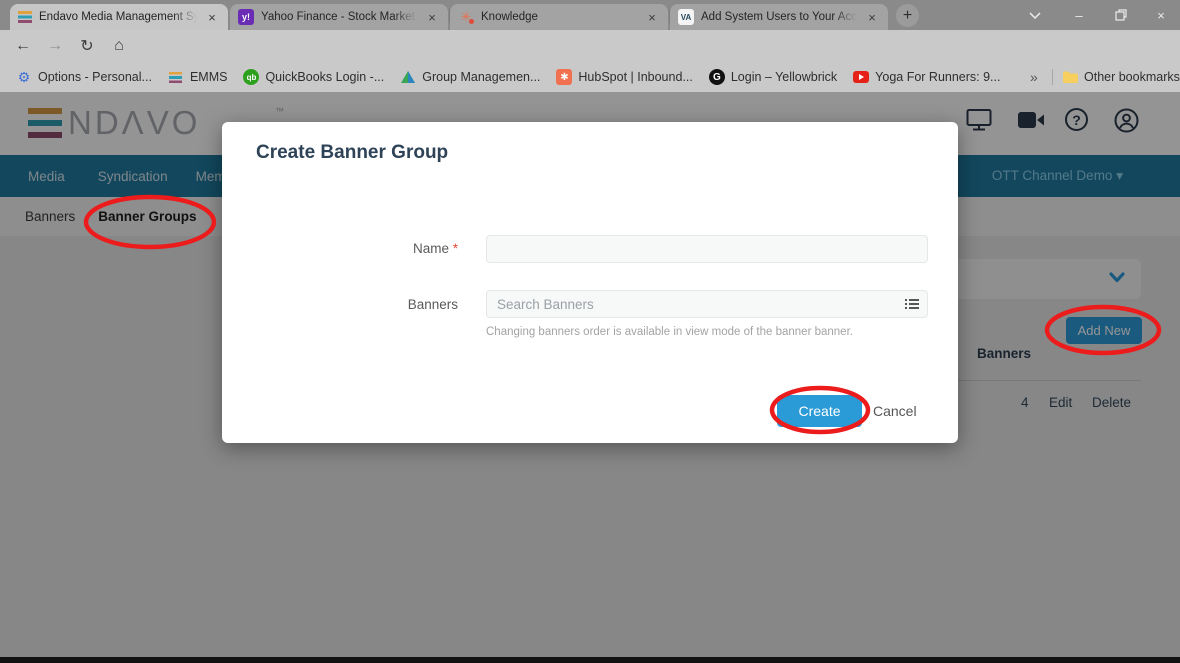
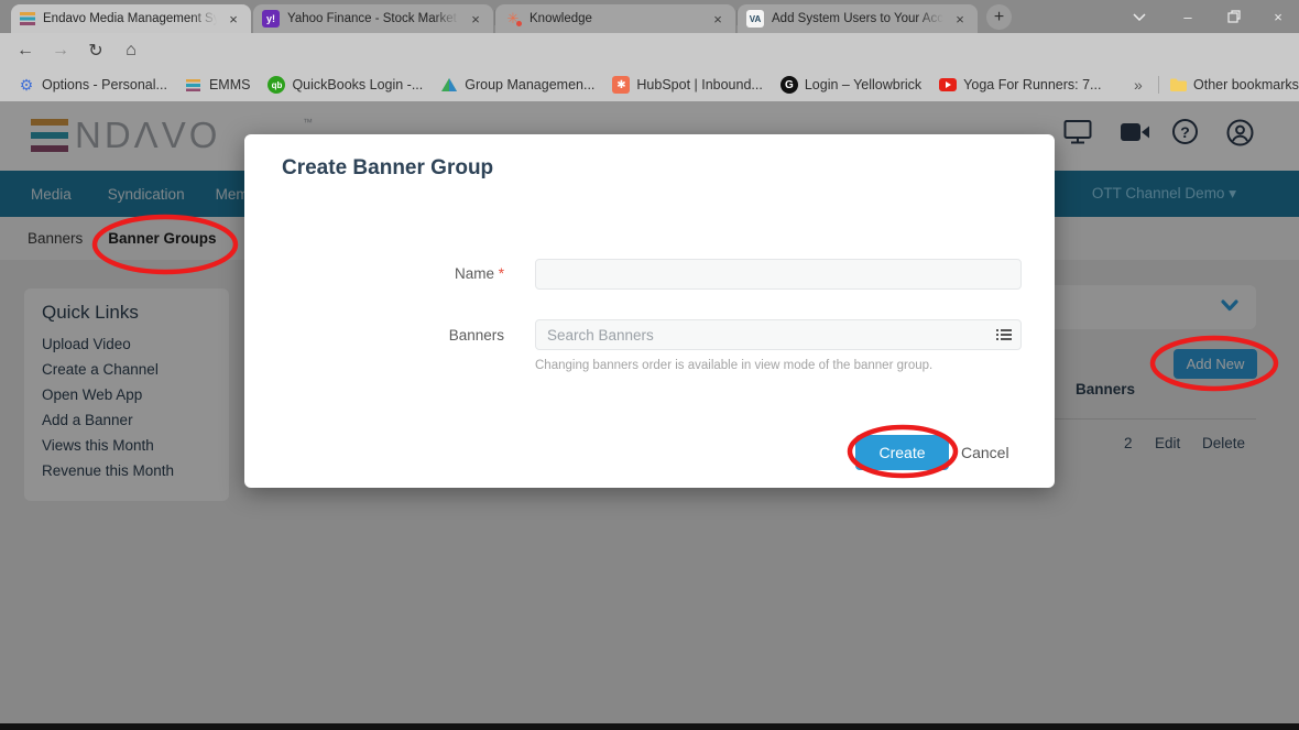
  Endavo Media Management Sy
  ×
  y!
  Yahoo Finance - Stock Market
  ×
  ✳
  Knowledge
  ×
  VA
  Add System Users to Your Acc
  ×
  +
  –
  ×
  ←
  →
  ↻
  ⌂
  ⚙
  Options - Personal...
  EMMS
  qb
  QuickBooks Login -...
  Group Managemen...
  ✱
  HubSpot | Inbound...
  G
  Login – Yellowbrick
- Yoga For Runners: 9...
+ Yoga For Runners: 7...
  »
  Other bookmarks
  NDΛVO
  ™
  ?
  Media
  Syndication
  OTT Channel Demo ▾
  Banners
  Banner Groups
+ Quick Links
+ Upload Video
+ Create a Channel
+ Open Web App
+ Add a Banner
+ Views this Month
+ Revenue this Month
  Add New
  Banners
- 4
+ 2
  Edit
  Delete
  Create Banner Group
  Name *
  Banners
  Search Banners
- Changing banners order is available in view mode of the banner banner.
+ Changing banners order is available in view mode of the banner group.
  Create
  Cancel
